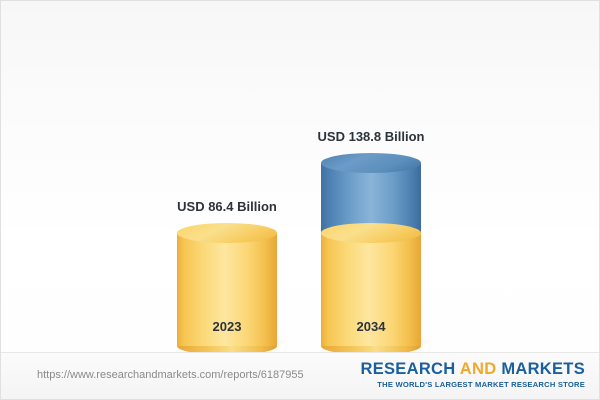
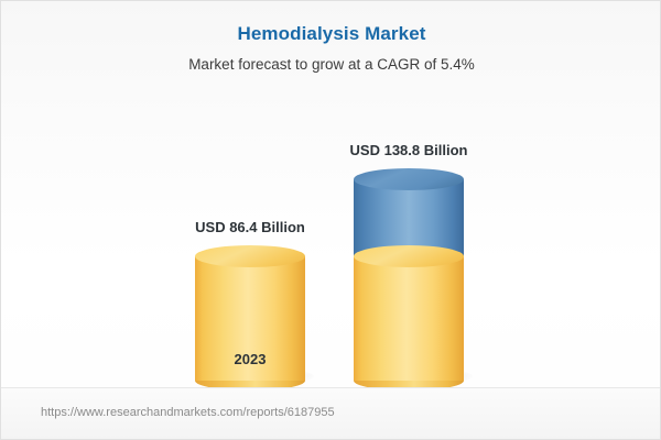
+ Hemodialysis Market
+ Market forecast to grow at a CAGR of 5.4%
  USD 86.4 Billion
  2023
  USD 138.8 Billion
- 2034
  https://www.researchandmarkets.com/reports/6187955
- RESEARCH AND MARKETS
- THE WORLD'S LARGEST MARKET RESEARCH STORE
